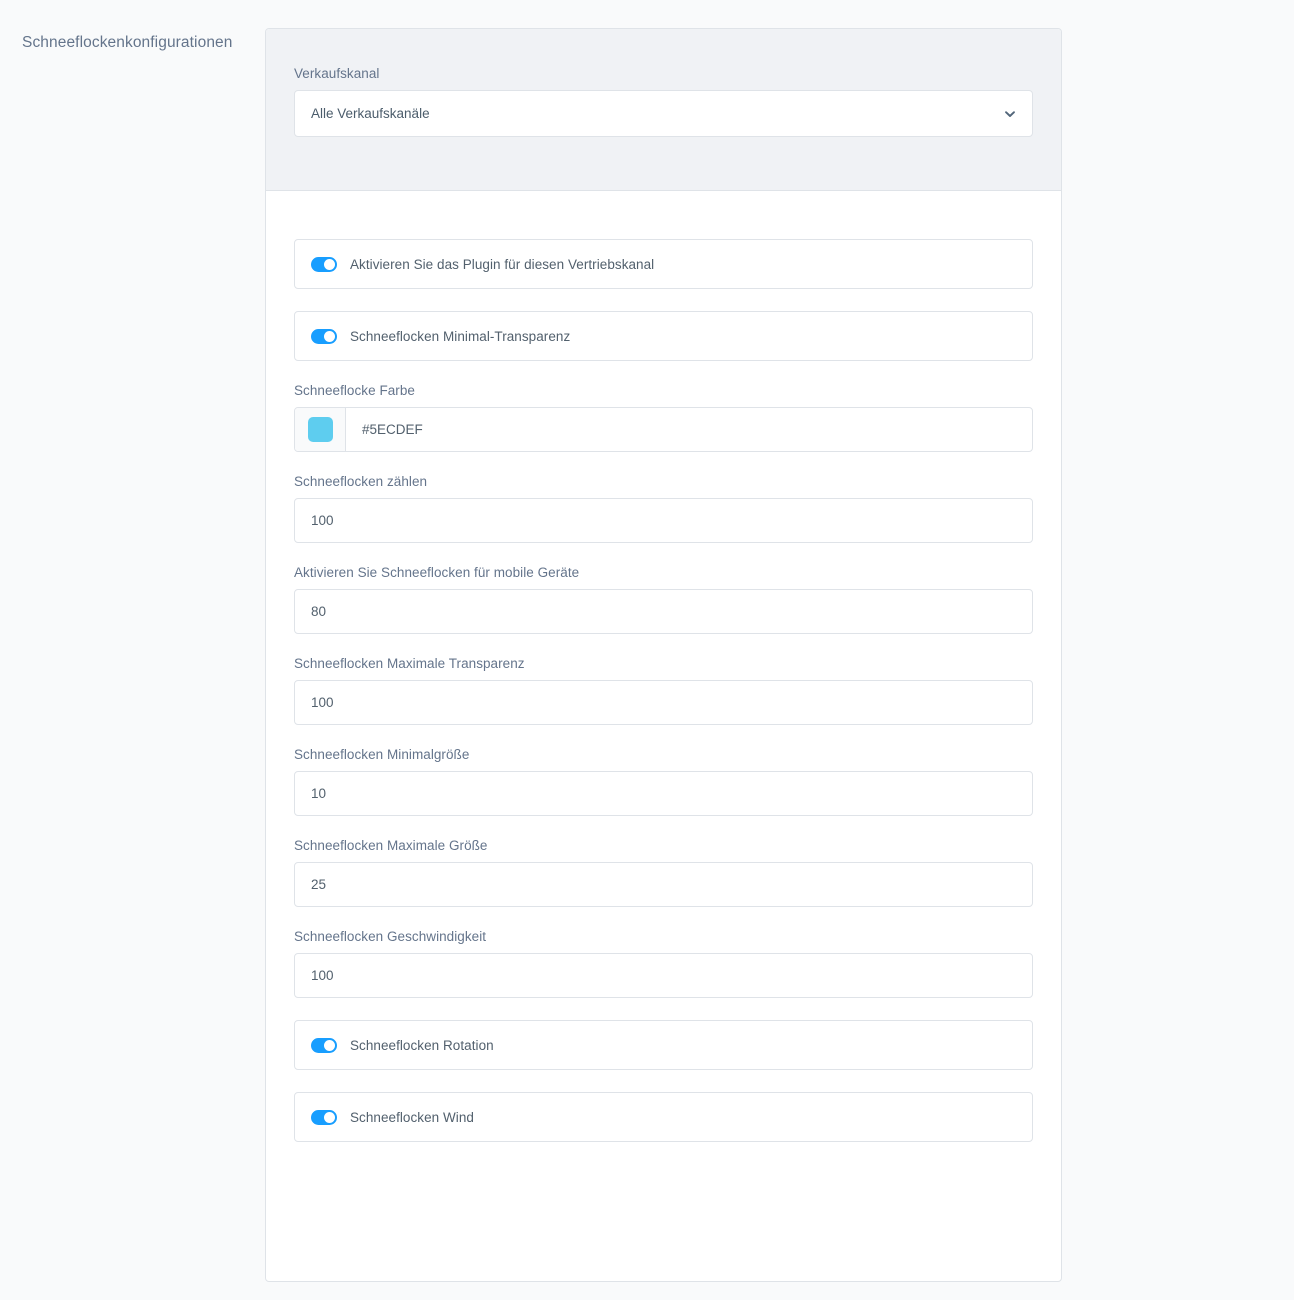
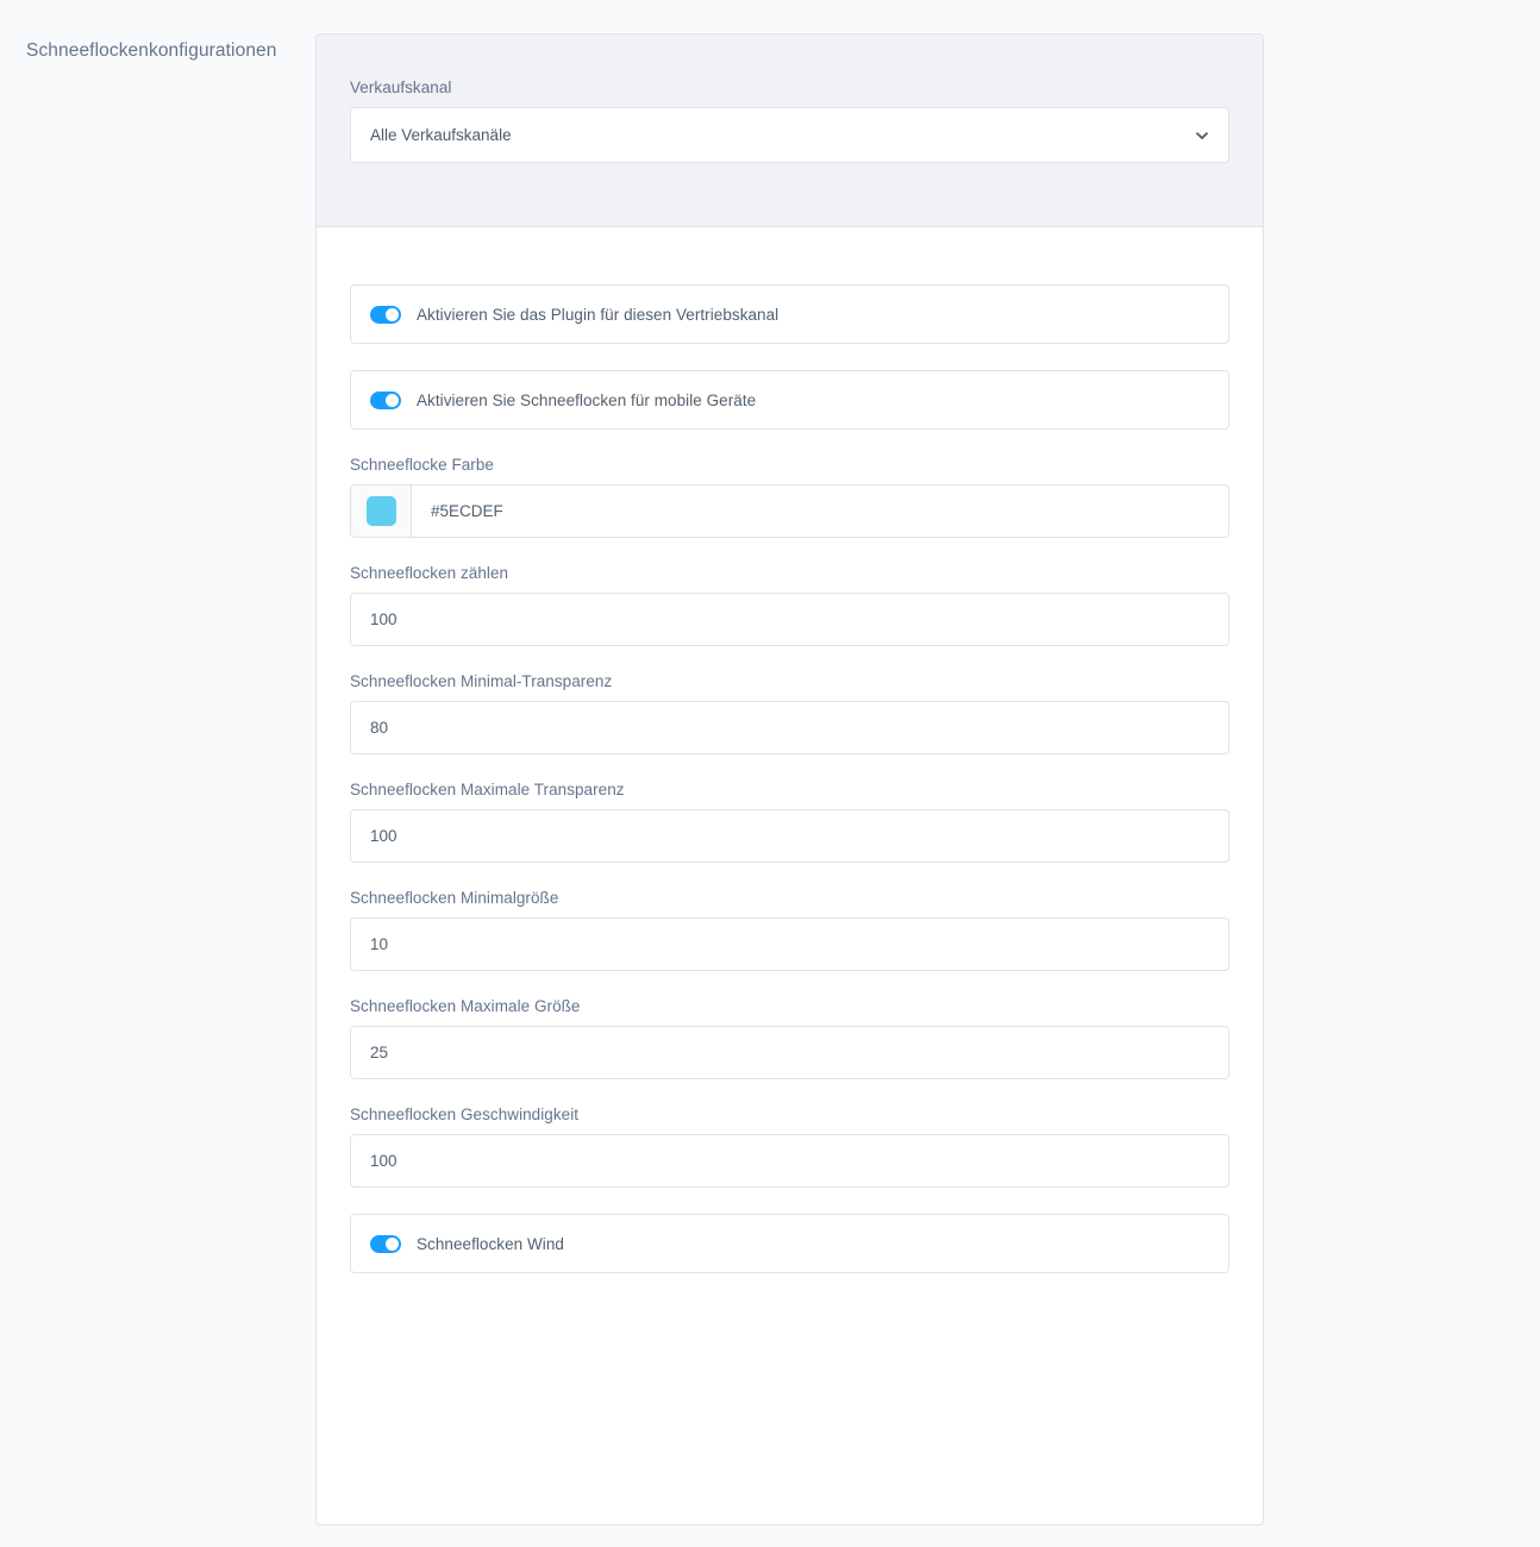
  Schneeflockenkonfigurationen
  Verkaufskanal
  Alle Verkaufskanäle
  Aktivieren Sie das Plugin für diesen Vertriebskanal
- Schneeflocken Minimal-Transparenz
+ Aktivieren Sie Schneeflocken für mobile Geräte
  Schneeflocke Farbe
  #5ECDEF
  Schneeflocken zählen
  100
- Aktivieren Sie Schneeflocken für mobile Geräte
+ Schneeflocken Minimal-Transparenz
  80
  Schneeflocken Maximale Transparenz
  100
  Schneeflocken Minimalgröße
  10
  Schneeflocken Maximale Größe
  25
  Schneeflocken Geschwindigkeit
  100
- Schneeflocken Rotation
  Schneeflocken Wind
